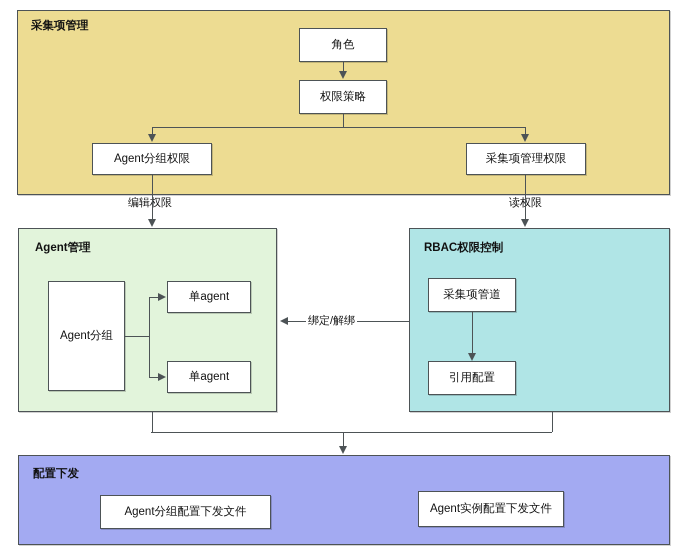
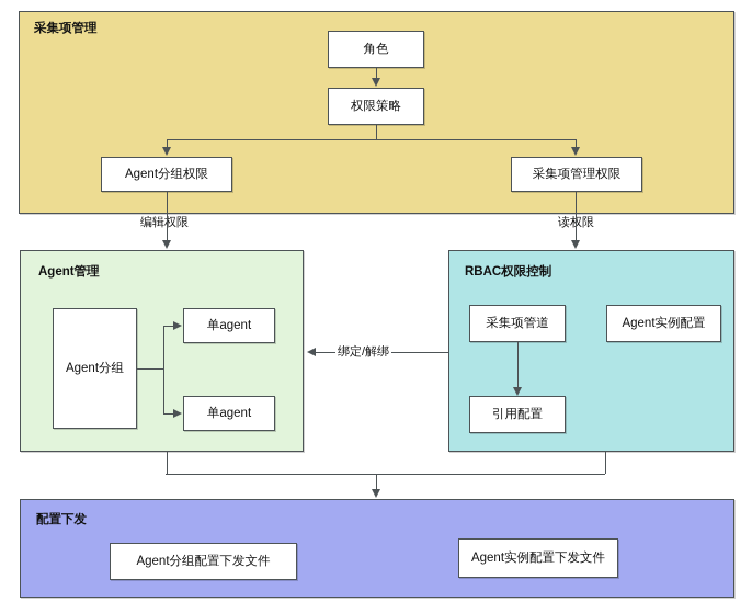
  采集项管理
  角色
  权限策略
  Agent分组权限
  采集项管理权限
  编辑权限
  Agent管理
  Agent分组
  单agent
  单agent
  RBAC权限控制
  采集项管道
  引用配置
+ Agent实例配置
  绑定/解绑
  配置下发
  Agent分组配置下发文件
  Agent实例配置下发文件
